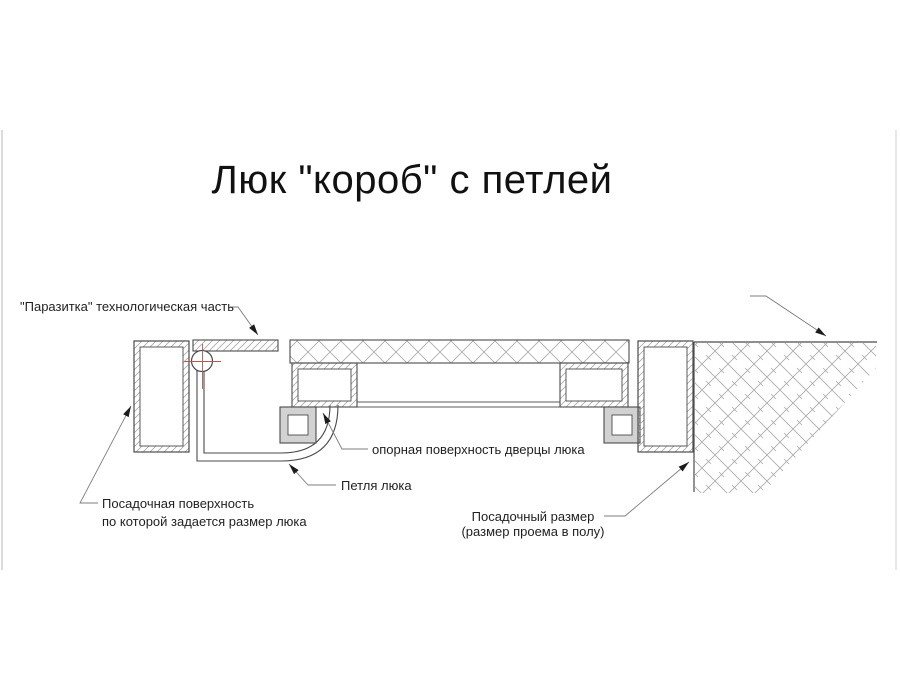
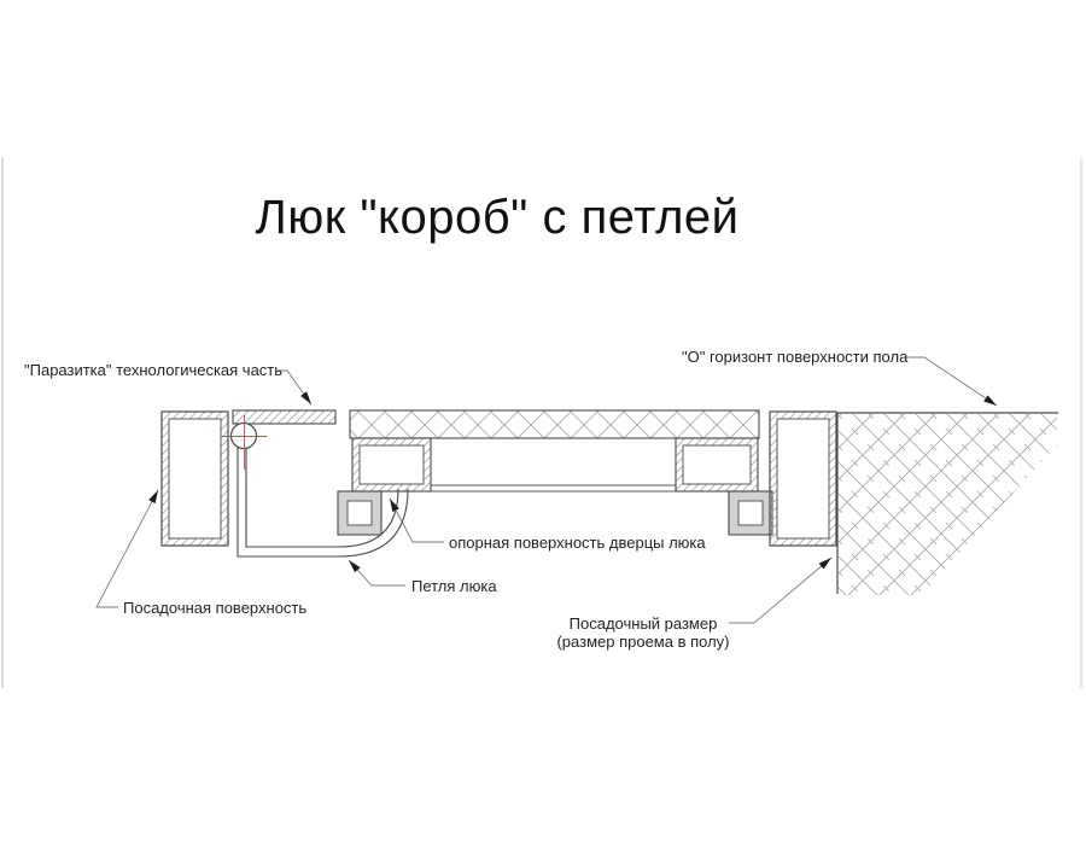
  Люк "короб" с петлей
  "Паразитка" технологическая часть
+ "О" горизонт поверхности пола
  опорная поверхность дверцы люка
  Петля люка
  Посадочная поверхность
- по которой задается размер люка
  Посадочный размер
  (размер проема в полу)
